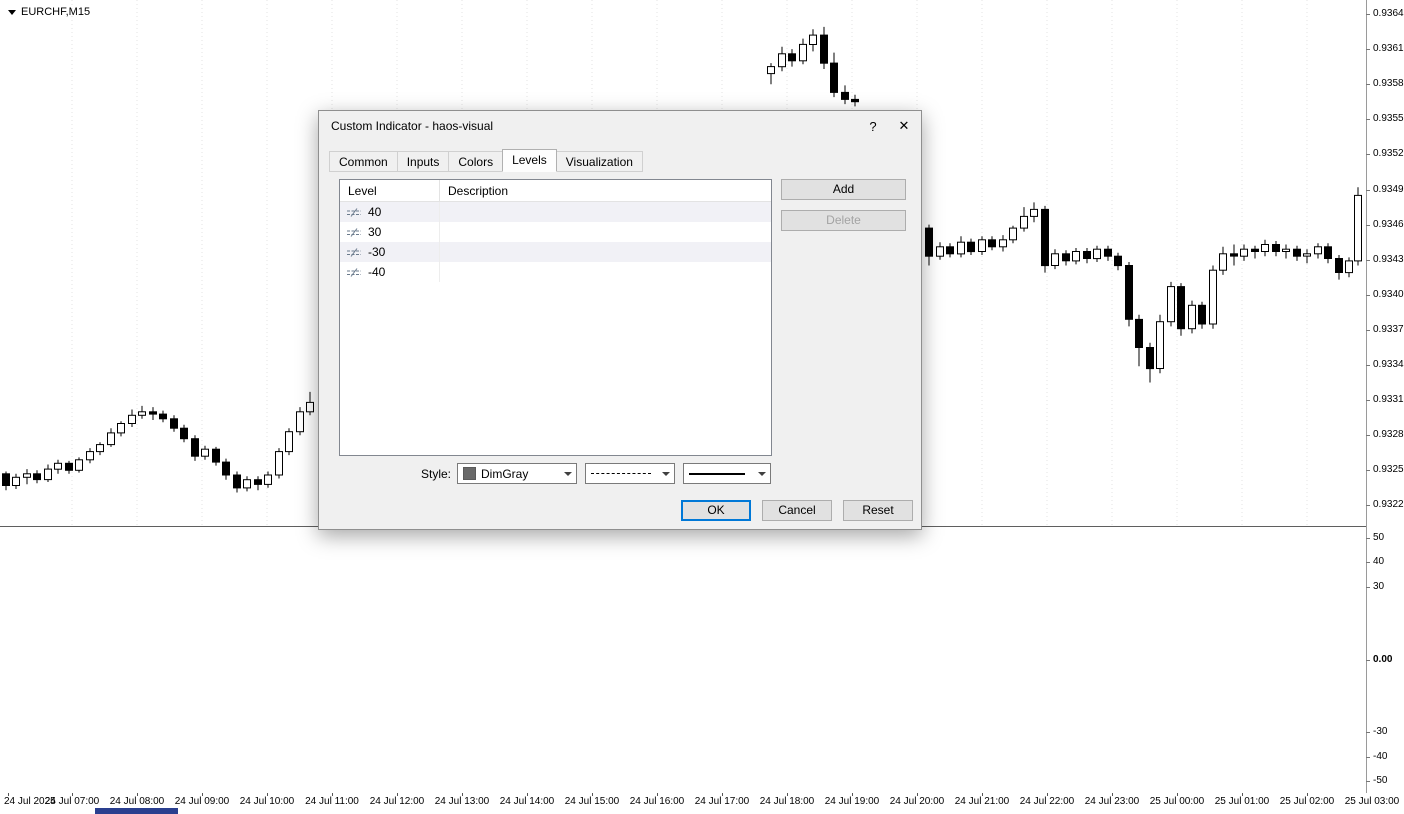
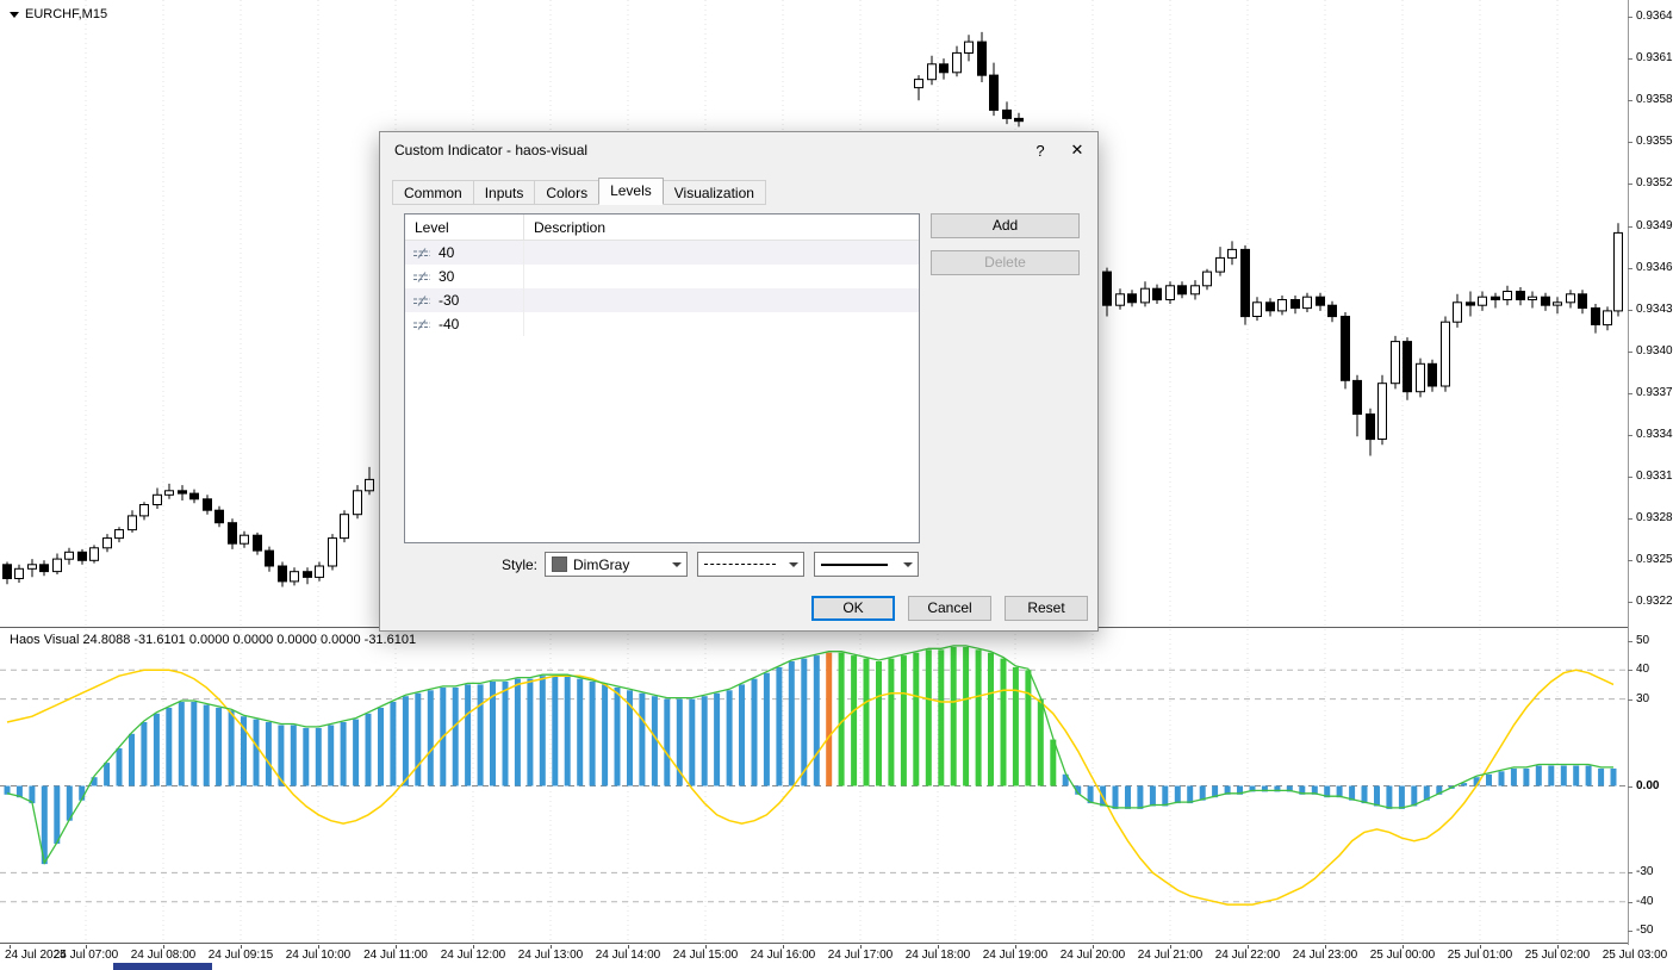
  EURCHF,M15
+ Haos Visual 24.8088 -31.6101 0.0000 0.0000 0.0000 0.0000 -31.6101
  0.9364
  0.9361
  0.9358
  0.9355
  0.9352
  0.9349
  0.9346
  0.9343
  0.9340
  0.9337
  0.9334
  0.9331
  0.9328
  0.9325
  0.9322
  50
  40
  30
  0.00
  -30
  -40
  -50
  24 Jul 2025
  24 Jul 07:00
  24 Jul 08:00
- 24 Jul 09:00
+ 24 Jul 09:15
  24 Jul 10:00
  24 Jul 11:00
  24 Jul 12:00
  24 Jul 13:00
  24 Jul 14:00
  24 Jul 15:00
  24 Jul 16:00
  24 Jul 17:00
  24 Jul 18:00
  24 Jul 19:00
  24 Jul 20:00
  24 Jul 21:00
  24 Jul 22:00
  24 Jul 23:00
  25 Jul 00:00
  25 Jul 01:00
  25 Jul 02:00
  25 Jul 03:00
  Custom Indicator - haos-visual
  ?
  ✕
  Common
  Inputs
  Colors
  Levels
  Visualization
  Level
  Description
  40
  30
  -30
  -40
  Add
  Delete
  Style:
  DimGray
  OK
  Cancel
  Reset
